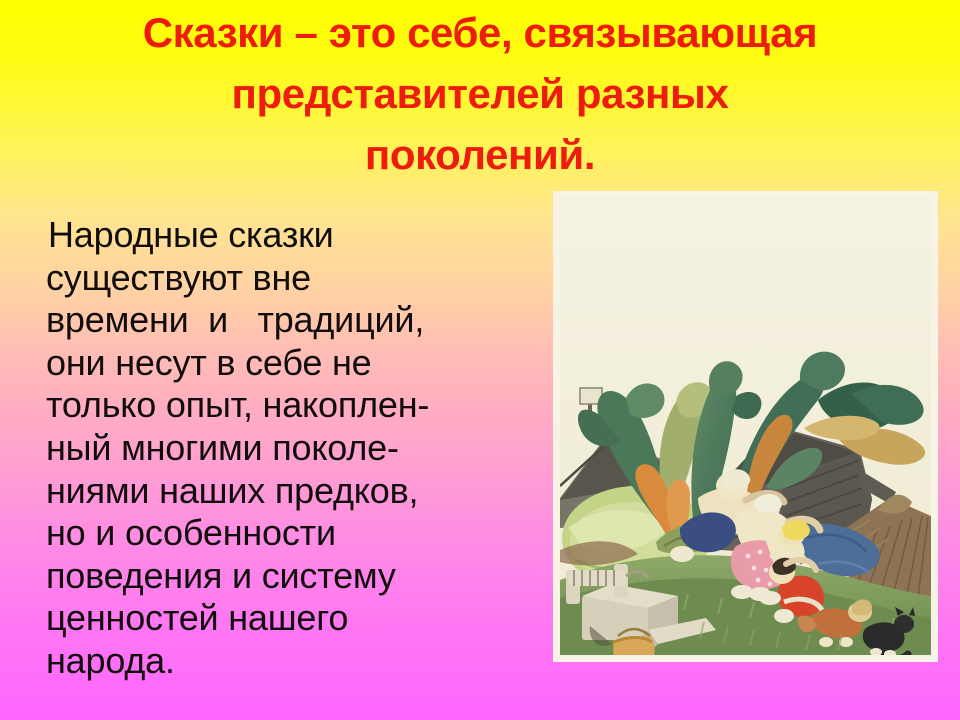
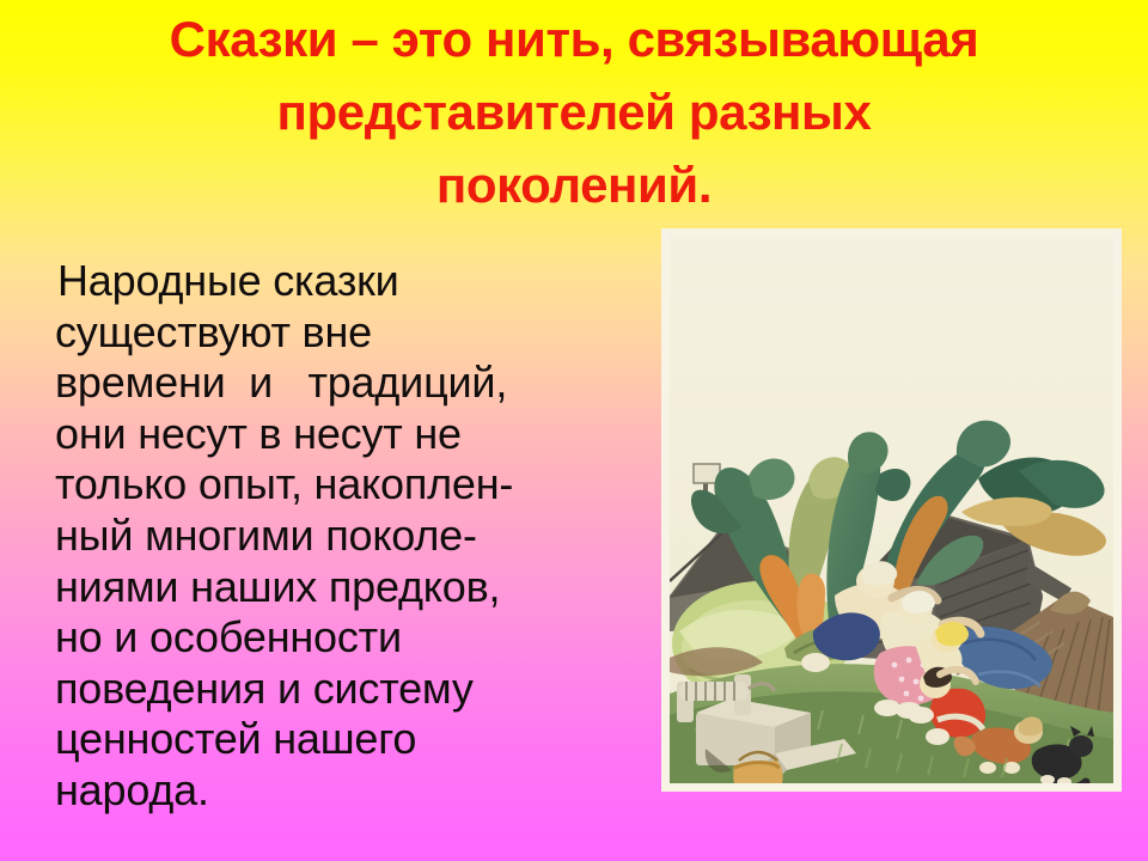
- Сказки – это себе, связывающая
+ Сказки – это нить, связывающая
  представителей разных
  поколений.
  Народные сказки
  существуют вне
  времени и традиций,
- они несут в себе не
+ они несут в несут не
  только опыт, накоплен-
  ный многими поколе-
  ниями наших предков,
  но и особенности
  поведения и систему
  ценностей нашего
  народа.
